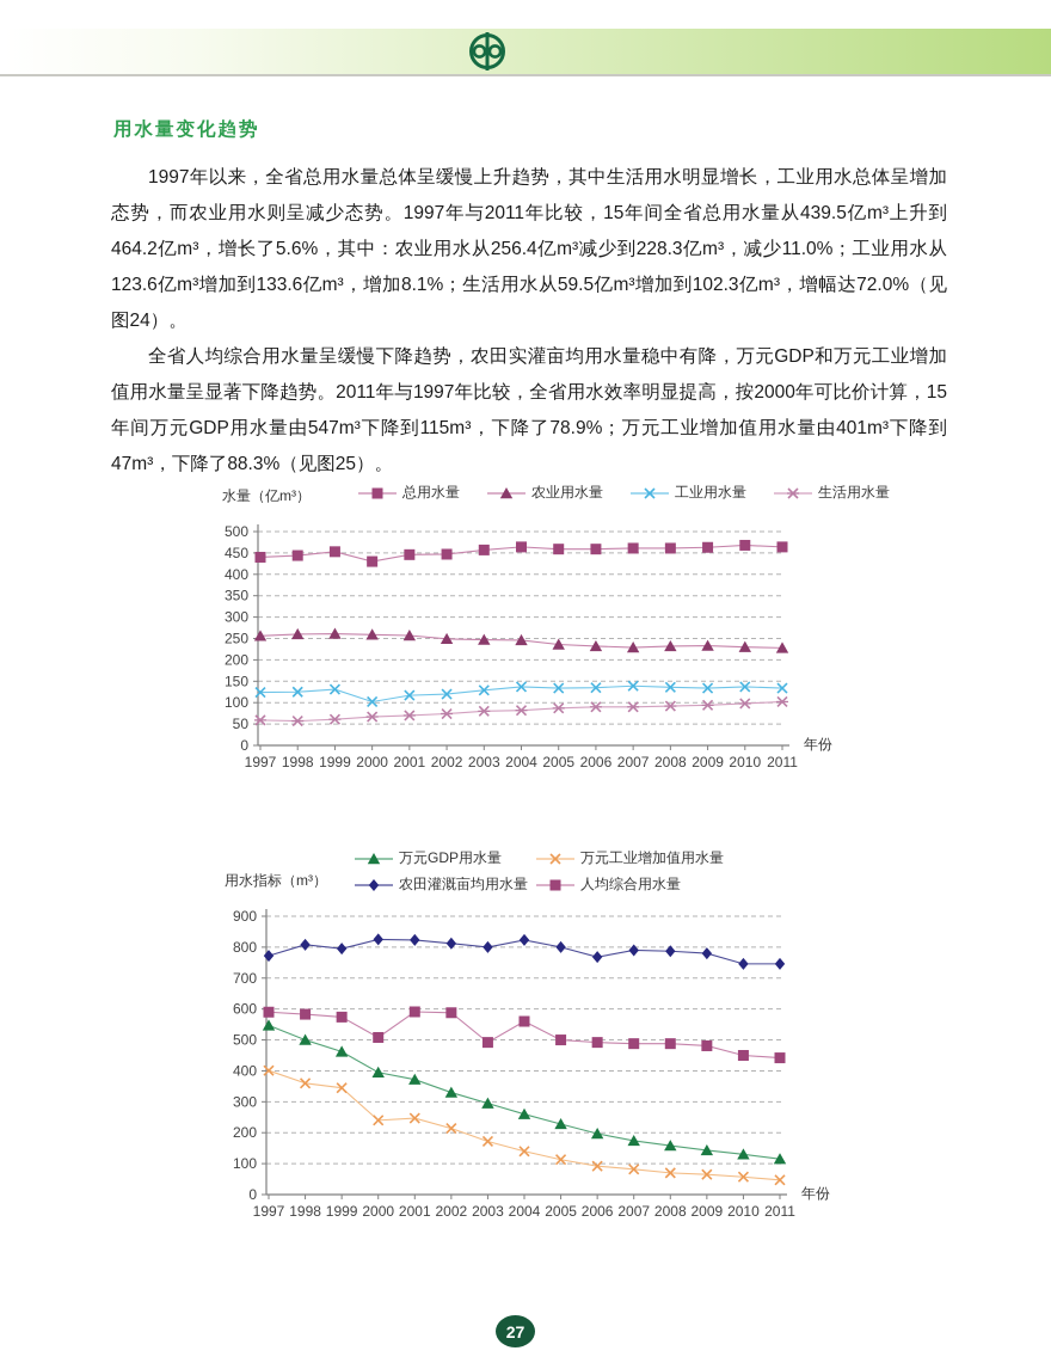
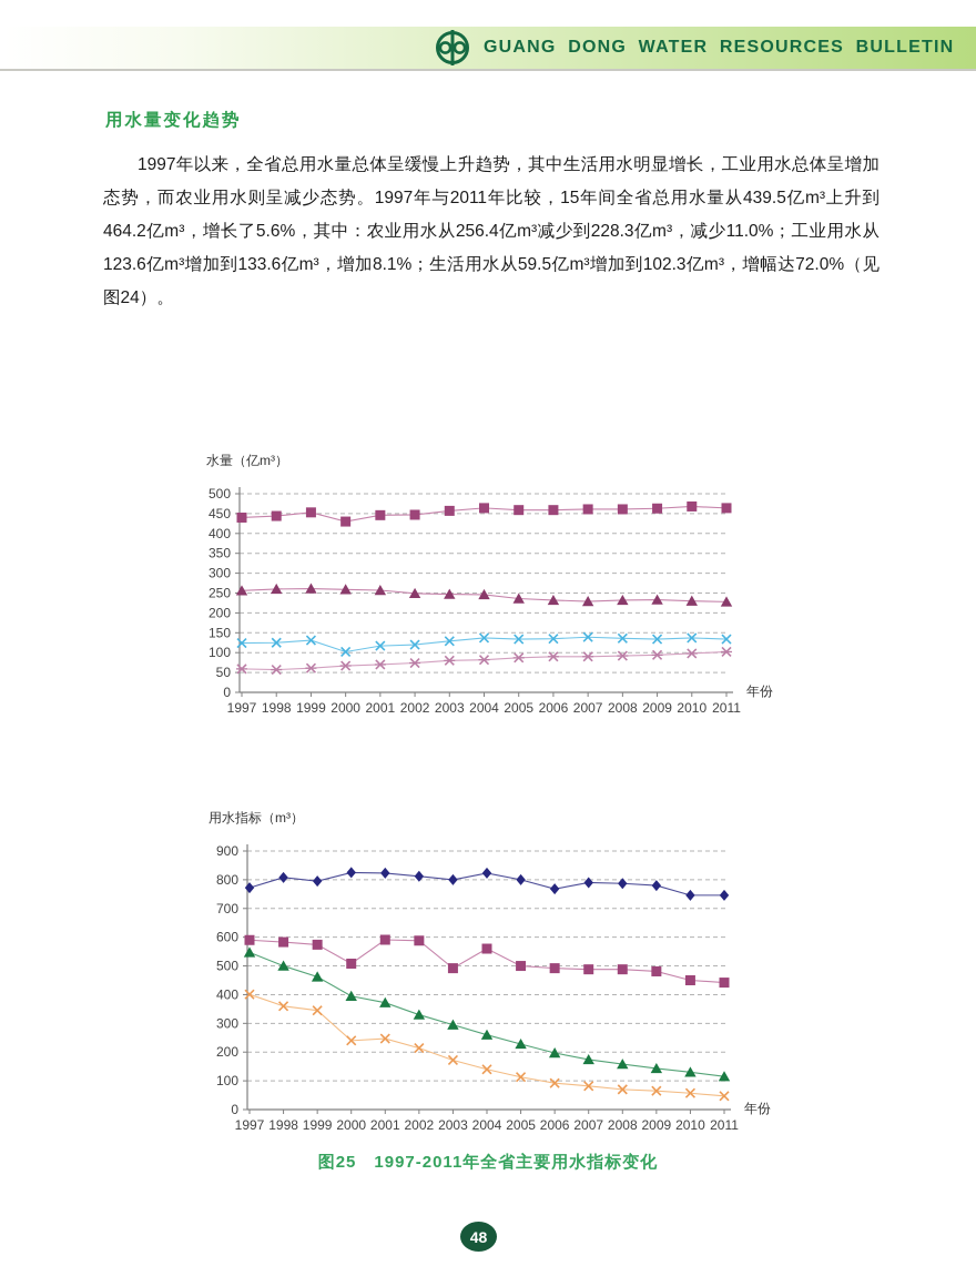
+ GUANG DONG WATER RESOURCES BULLETIN
  用水量变化趋势
  1997年以来，全省总用水量总体呈缓慢上升趋势，其中生活用水明显增长，工业用水总体呈增加态势，而农业用水则呈减少态势。1997年与2011年比较，15年间全省总用水量从439.5亿m³上升到464.2亿m³，增长了5.6%，其中：农业用水从256.4亿m³减少到228.3亿m³，减少11.0%；工业用水从123.6亿m³增加到133.6亿m³，增加8.1%；生活用水从59.5亿m³增加到102.3亿m³，增幅达72.0%（见图24）。
- 全省人均综合用水量呈缓慢下降趋势，农田实灌亩均用水量稳中有降，万元GDP和万元工业增加值用水量呈显著下降趋势。2011年与1997年比较，全省用水效率明显提高，按2000年可比价计算，15年间万元GDP用水量由547m³下降到115m³，下降了78.9%；万元工业增加值用水量由401m³下降到47m³，下降了88.3%（见图25）。
  水量（亿m³）
- 总用水量
- 农业用水量
- 工业用水量
- 生活用水量
  0
  50
  100
  150
  200
  250
  300
  350
  400
  450
  500
  1997
  1998
  1999
  2000
  2001
  2002
  2003
  2004
  2005
  2006
  2007
  2008
  2009
  2010
  2011
  年份
- 万元GDP用水量
- 万元工业增加值用水量
- 农田灌溉亩均用水量
- 人均综合用水量
  用水指标（m³）
  0
  100
  200
  300
  400
  500
  600
  700
  800
  900
  1997
  1998
  1999
  2000
  2001
  2002
  2003
  2004
  2005
  2006
  2007
  2008
  2009
  2010
  2011
  年份
+ 图25 1997-2011年全省主要用水指标变化
- 27
+ 48
